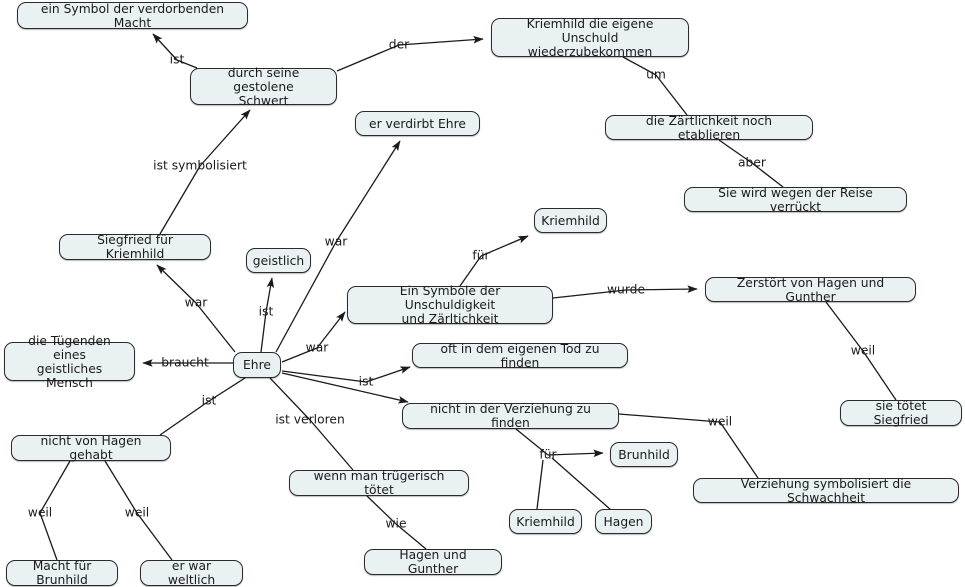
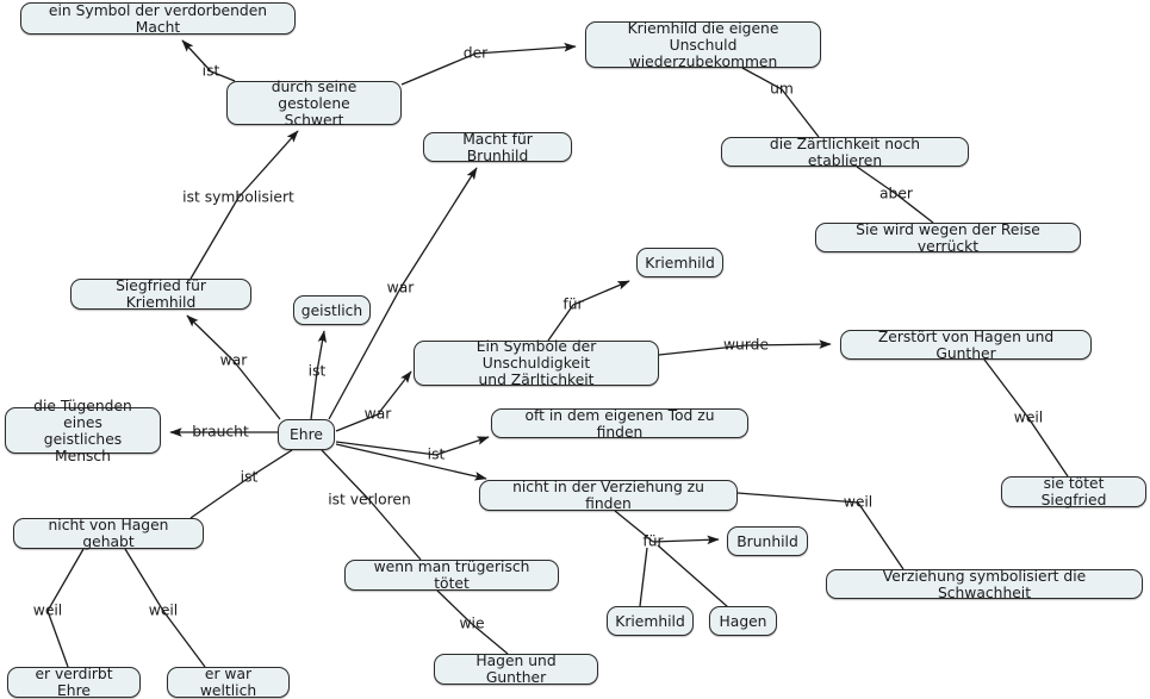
  ein Symbol der verdorbenden Macht
  durch seine gestolene
  Schwert
  Kriemhild die eigene Unschuld
  wiederzubekommen
  die Zärtlichkeit noch etablieren
  Sie wird wegen der Reise verrückt
- er verdirbt Ehre
+ Macht für Brunhild
  Siegfried für Kriemhild
  geistlich
  Kriemhild
  Ein Symbole der Unschuldigkeit
  und Zärltichkeit
  Zerstört von Hagen und Gunther
  sie tötet Siegfried
  die Tügenden eines
  geistliches Mensch
  Ehre
  oft in dem eigenen Tod zu finden
  nicht in der Verziehung zu finden
  nicht von Hagen gehabt
  wenn man trügerisch tötet
  Brunhild
  Kriemhild
  Hagen
  Verziehung symbolisiert die Schwachheit
  Hagen und Gunther
- Macht für Brunhild
+ er verdirbt Ehre
  er war weltlich
  ist
  der
  um
  aber
  ist symbolisiert
  war
  ist
  war
  war
  ist
  braucht
  ist
  ist verloren
  für
  wurde
  weil
  weil
  für
  weil
  weil
  wie
